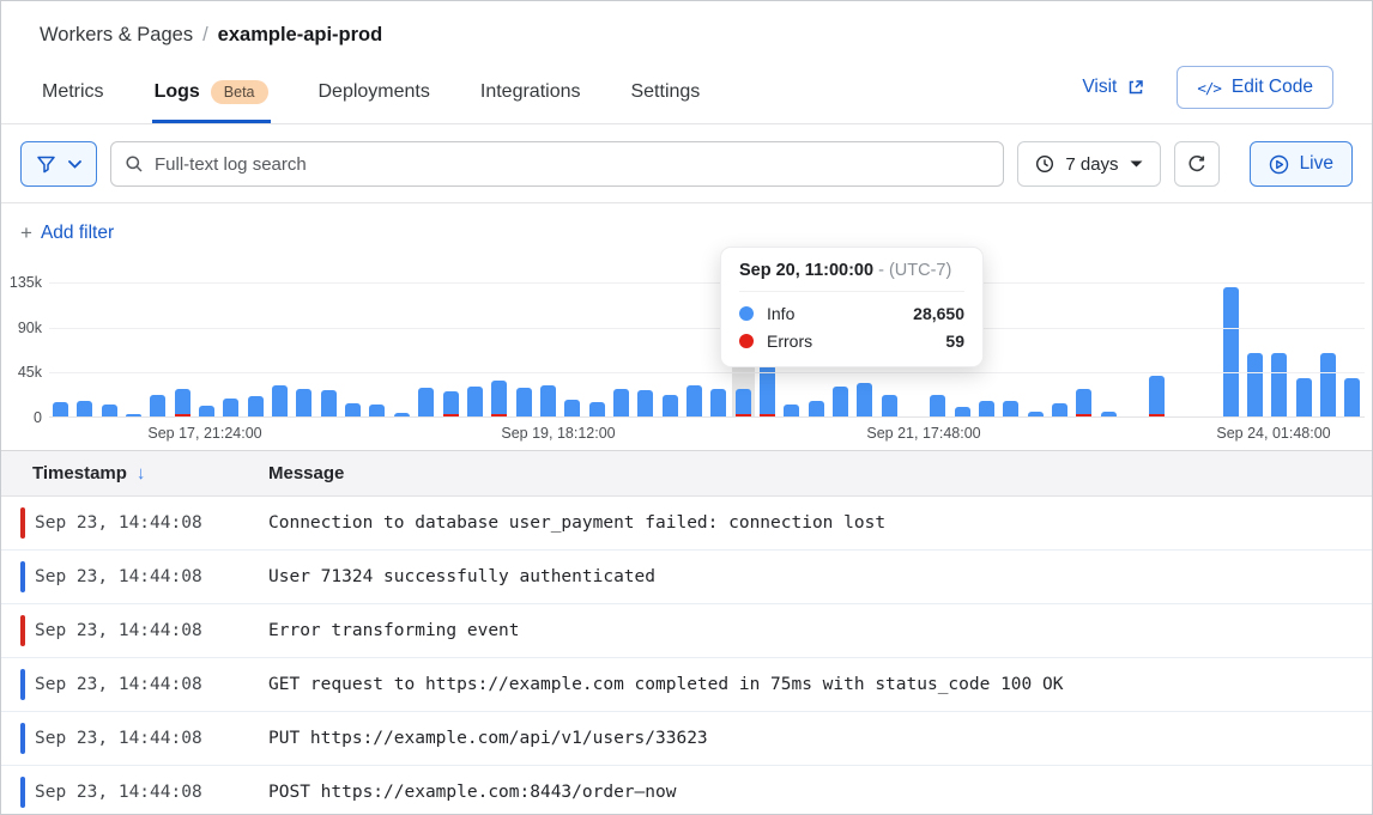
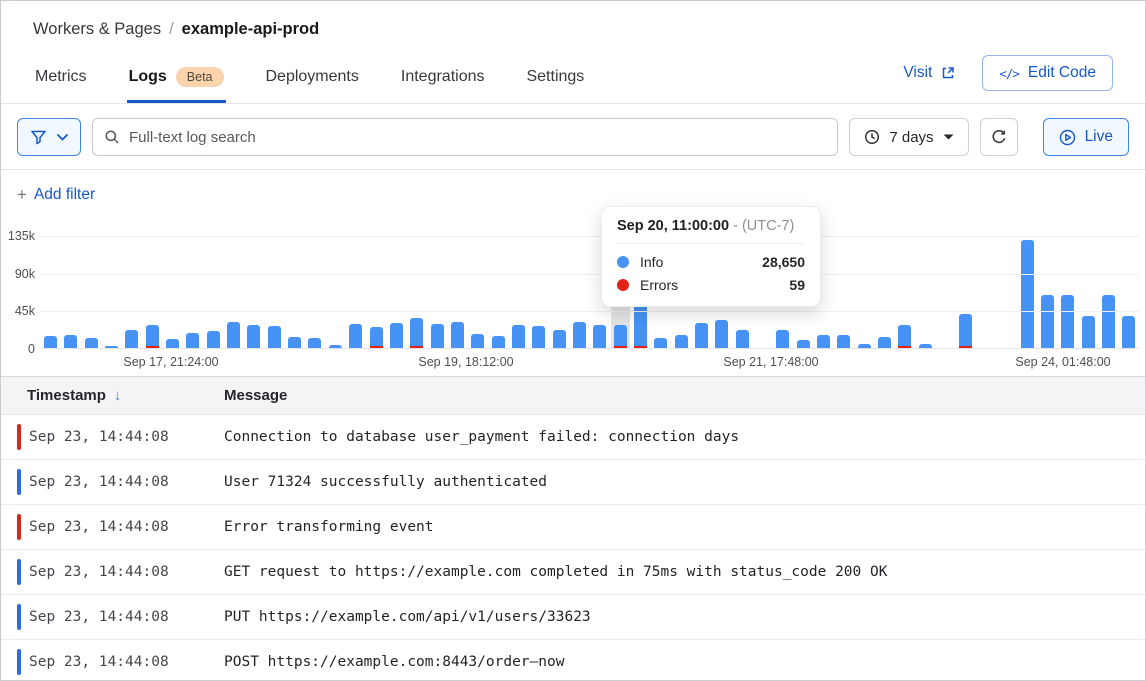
  Workers & Pages
  /
  example-api-prod
  Metrics
  Logs
  Beta
  Deployments
  Integrations
  Settings
  Visit
  </>
  Edit Code
  Full-text log search
  7 days
  Live
  +
  Add filter
  135k
  90k
  45k
  0
  Sep 17, 21:24:00
  Sep 19, 18:12:00
  Sep 21, 17:48:00
  Sep 24, 01:48:00
  Sep 20, 11:00:00 - (UTC-7)
  Info
  28,650
  Errors
  59
  Timestamp
  ↓
  Message
  Sep 23, 14:44:08
- Connection to database user_payment failed: connection lost
+ Connection to database user_payment failed: connection days
  Sep 23, 14:44:08
  User 71324 successfully authenticated
  Sep 23, 14:44:08
  Error transforming event
  Sep 23, 14:44:08
- GET request to https://example.com completed in 75ms with status_code 100 OK
+ GET request to https://example.com completed in 75ms with status_code 200 OK
  Sep 23, 14:44:08
  PUT https://example.com/api/v1/users/33623
  Sep 23, 14:44:08
  POST https://example.com:8443/order–now
